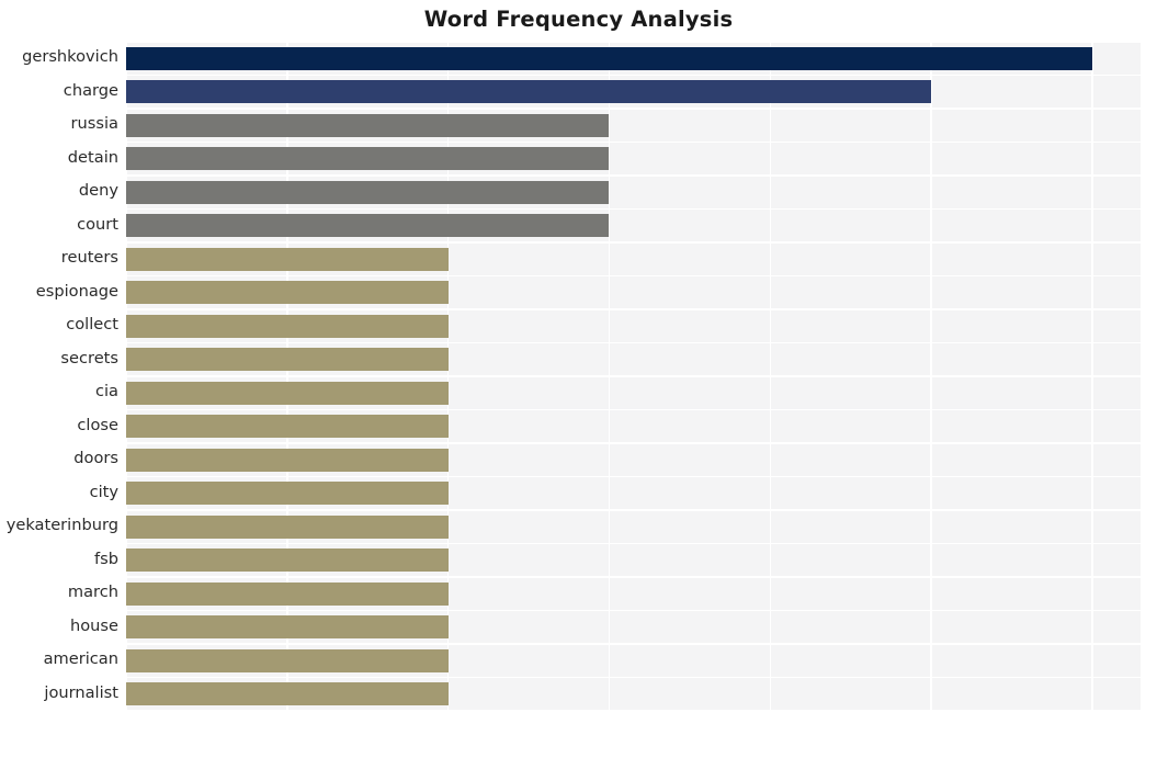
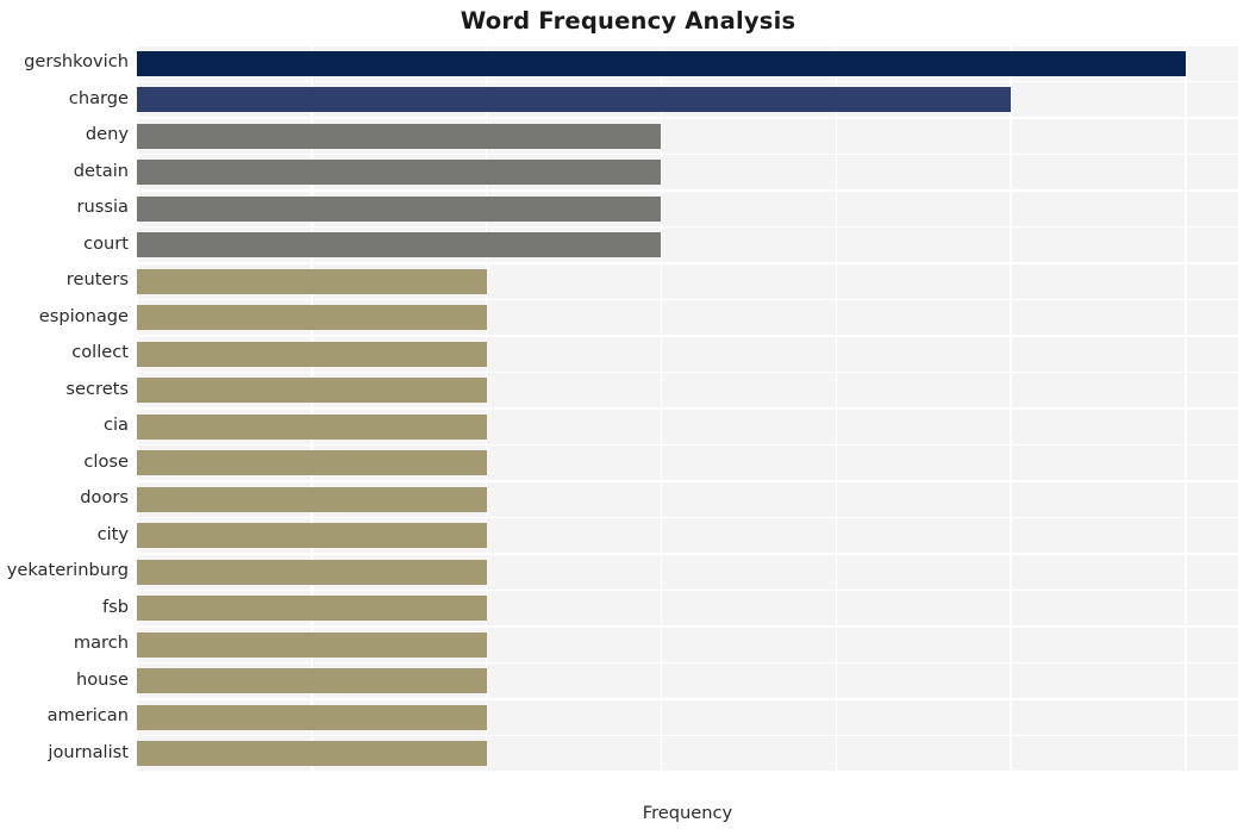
  Word Frequency Analysis
  gershkovich
  charge
- russia
+ deny
  detain
- deny
+ russia
  court
  reuters
  espionage
  collect
  secrets
  cia
  close
  doors
  city
  yekaterinburg
  fsb
  march
  house
  american
  journalist
+ Frequency
